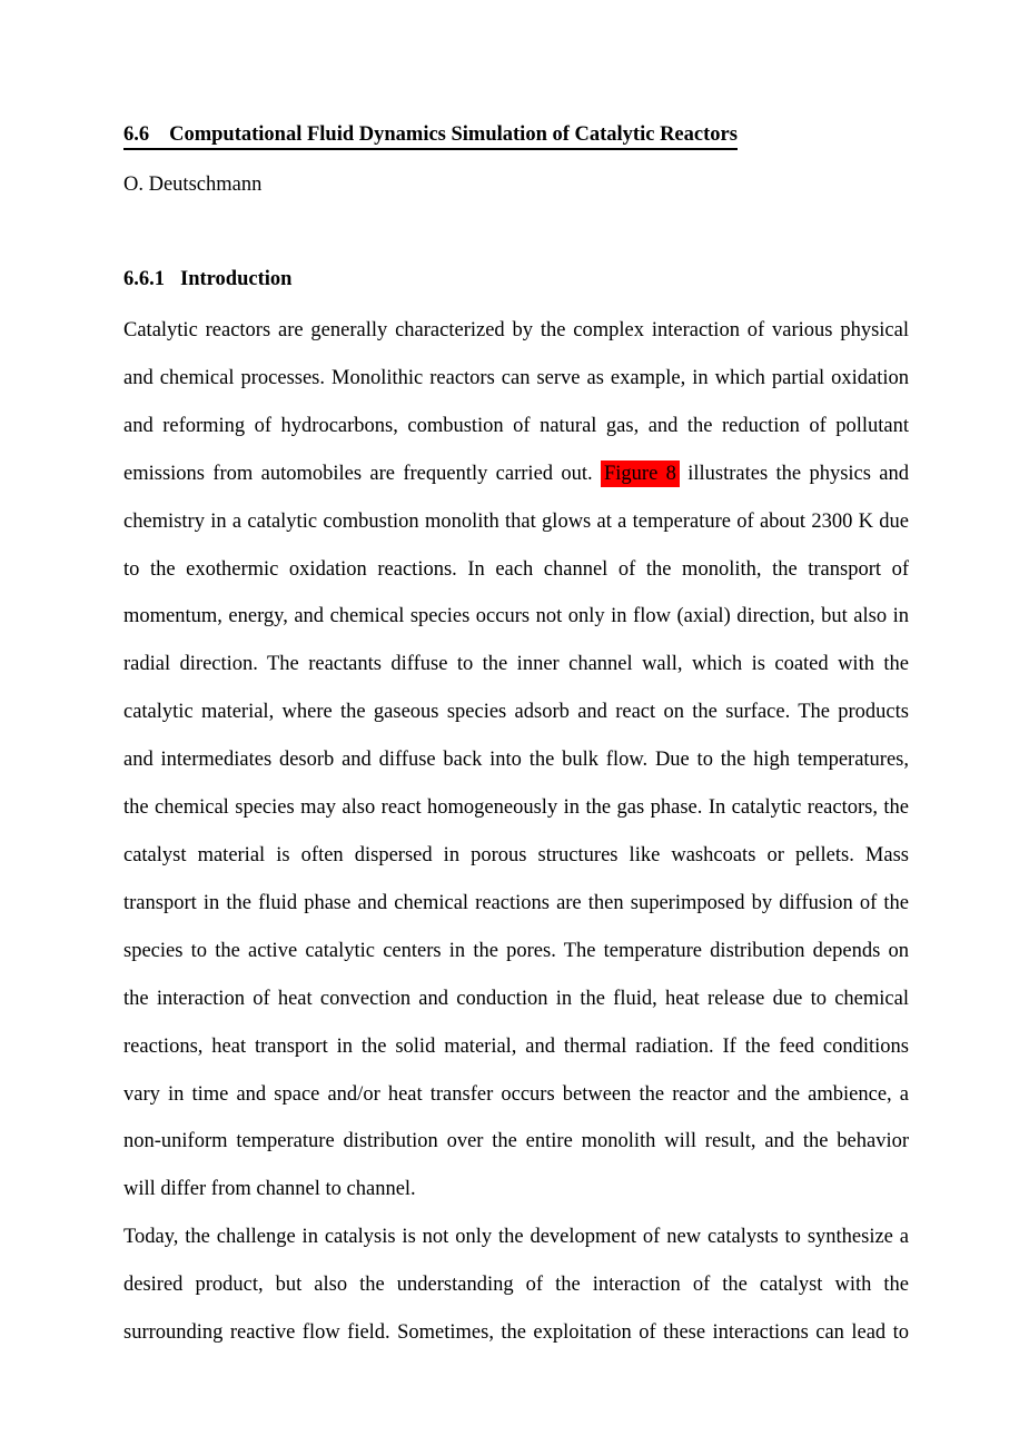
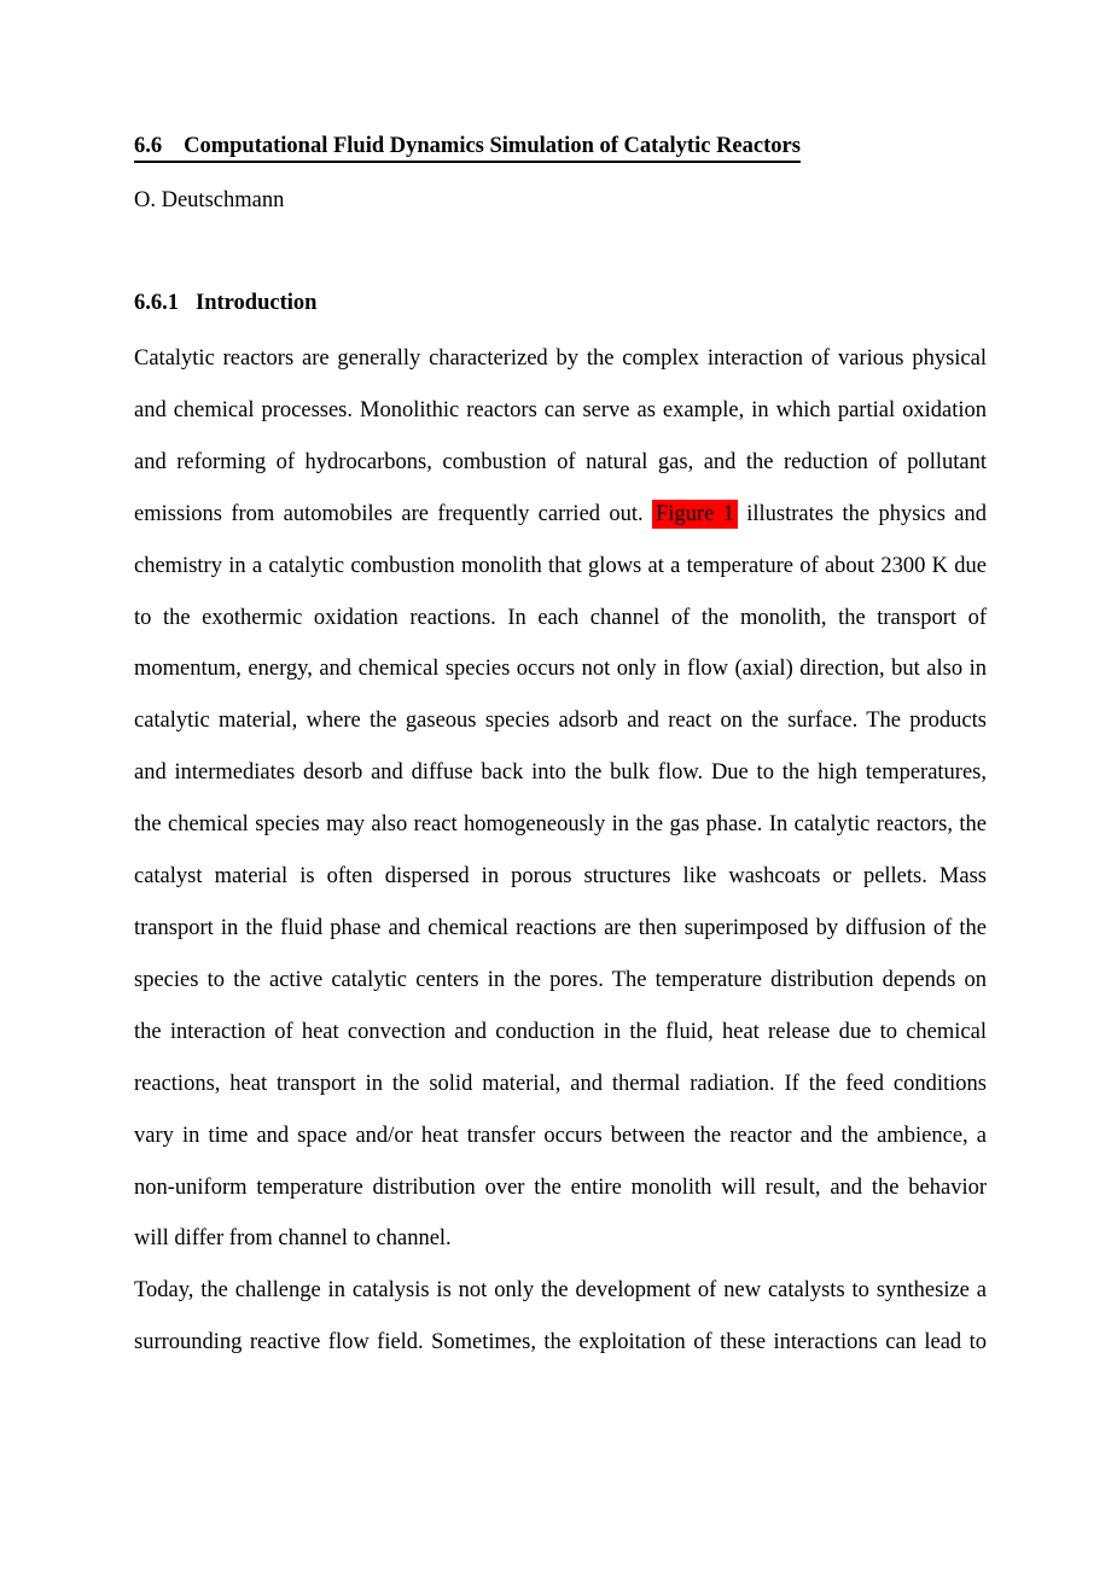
  6.6 Computational Fluid Dynamics Simulation of Catalytic Reactors
  O. Deutschmann
  6.6.1 Introduction
  Catalytic reactors are generally characterized by the complex interaction of various physical
  and chemical processes. Monolithic reactors can serve as example, in which partial oxidation
  and reforming of hydrocarbons, combustion of natural gas, and the reduction of pollutant
- emissions from automobiles are frequently carried out. Figure 8 illustrates the physics and
+ emissions from automobiles are frequently carried out. Figure 1 illustrates the physics and
  chemistry in a catalytic combustion monolith that glows at a temperature of about 2300 K due
  to the exothermic oxidation reactions. In each channel of the monolith, the transport of
  momentum, energy, and chemical species occurs not only in flow (axial) direction, but also in
- radial direction. The reactants diffuse to the inner channel wall, which is coated with the
  catalytic material, where the gaseous species adsorb and react on the surface. The products
  and intermediates desorb and diffuse back into the bulk flow. Due to the high temperatures,
  the chemical species may also react homogeneously in the gas phase. In catalytic reactors, the
  catalyst material is often dispersed in porous structures like washcoats or pellets. Mass
  transport in the fluid phase and chemical reactions are then superimposed by diffusion of the
  species to the active catalytic centers in the pores. The temperature distribution depends on
  the interaction of heat convection and conduction in the fluid, heat release due to chemical
  reactions, heat transport in the solid material, and thermal radiation. If the feed conditions
  vary in time and space and/or heat transfer occurs between the reactor and the ambience, a
  non-uniform temperature distribution over the entire monolith will result, and the behavior
  will differ from channel to channel.
  Today, the challenge in catalysis is not only the development of new catalysts to synthesize a
- desired product, but also the understanding of the interaction of the catalyst with the
  surrounding reactive flow field. Sometimes, the exploitation of these interactions can lead to
